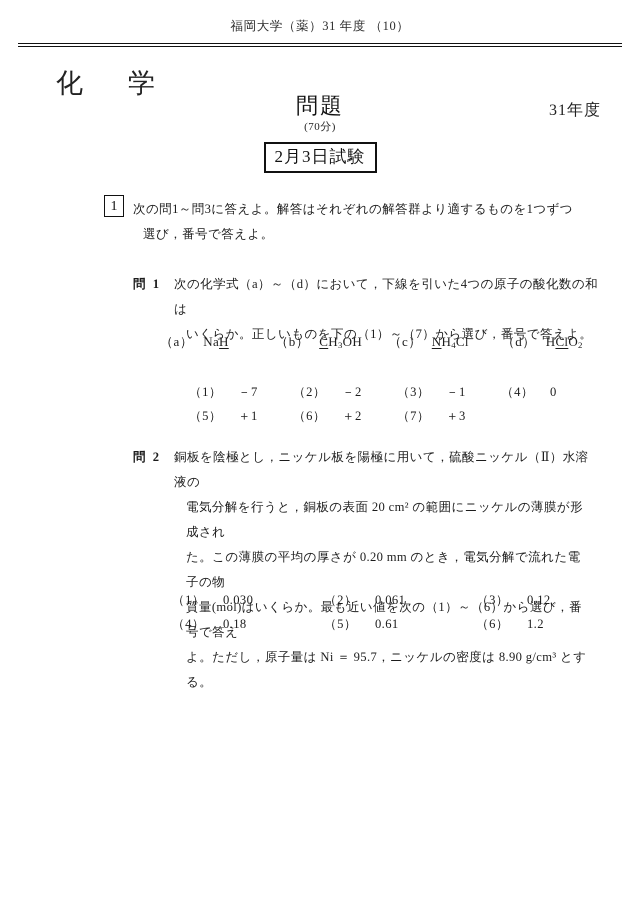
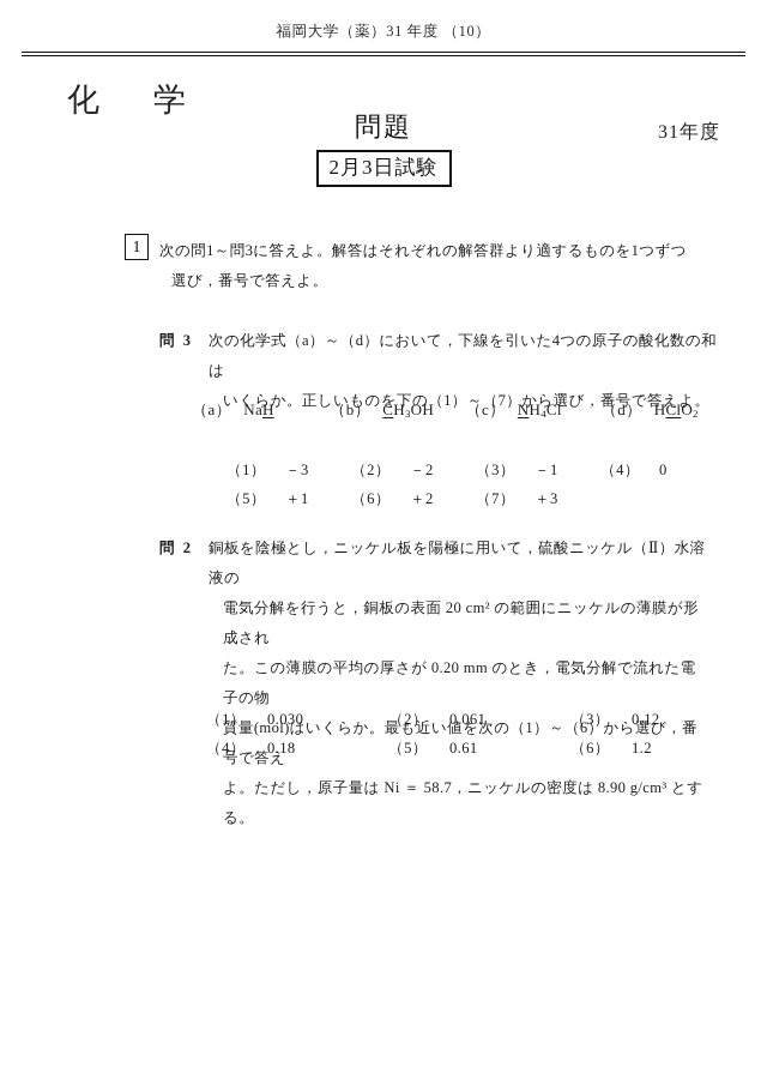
  福岡大学（薬）31 年度 （10）
  化 学
  問題
- (70分)
  2月3日試験
  31年度
  1
  次の問1～問3に答えよ。解答はそれぞれの解答群より適するものを1つずつ
  選び，番号で答えよ。
- 問 1
+ 問 3
  次の化学式（a）～（d）において，下線を引いた4つの原子の酸化数の和は
  いくらか。正しいものを下の（1）～（7）から選び，番号で答えよ。
  （a） NaH （b） CH3OH （c） NH4Cl （d） HClO2
- （1） －7 （2） －2 （3） －1 （4） 0
+ （1） －3 （2） －2 （3） －1 （4） 0
  （5） ＋1 （6） ＋2 （7） ＋3
  問 2
  銅板を陰極とし，ニッケル板を陽極に用いて，硫酸ニッケル（Ⅱ）水溶液の
  電気分解を行うと，銅板の表面 20 cm² の範囲にニッケルの薄膜が形成され
  た。この薄膜の平均の厚さが 0.20 mm のとき，電気分解で流れた電子の物
  質量(mol)はいくらか。最も近い値を次の（1）～（6）から選び，番号で答え
- よ。ただし，原子量は Ni ＝ 95.7，ニッケルの密度は 8.90 g/cm³ とする。
+ よ。ただし，原子量は Ni ＝ 58.7，ニッケルの密度は 8.90 g/cm³ とする。
  （1） 0.030 （2） 0.061 （3） 0.12
  （4） 0.18 （5） 0.61 （6） 1.2
